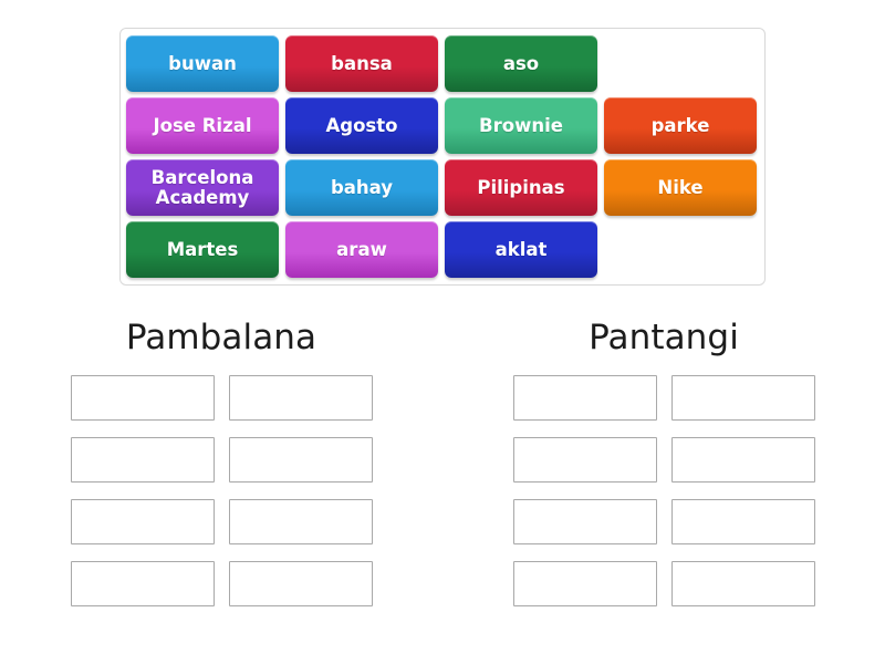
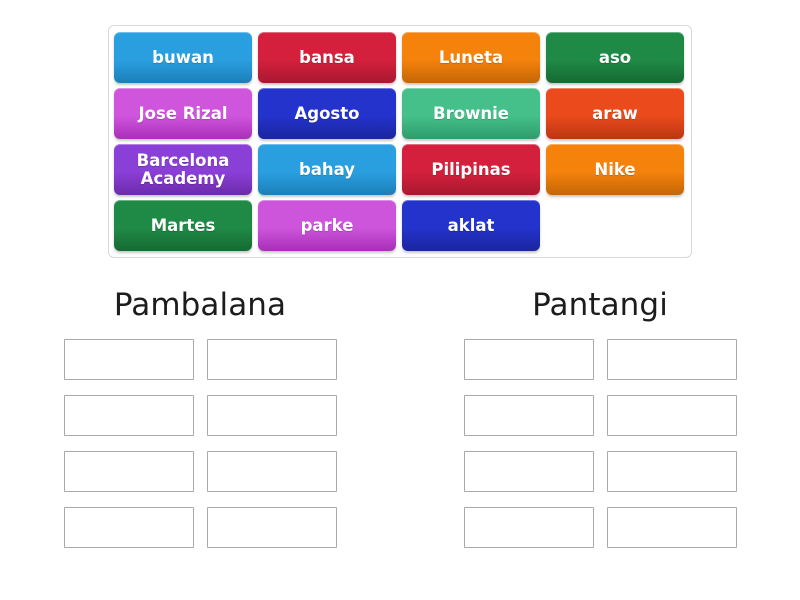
  buwan
  bansa
+ Luneta
  aso
  Jose Rizal
  Agosto
  Brownie
- parke
+ araw
  Barcelona Academy
  bahay
  Pilipinas
  Nike
  Martes
- araw
+ parke
  aklat
  Pambalana
  Pantangi
